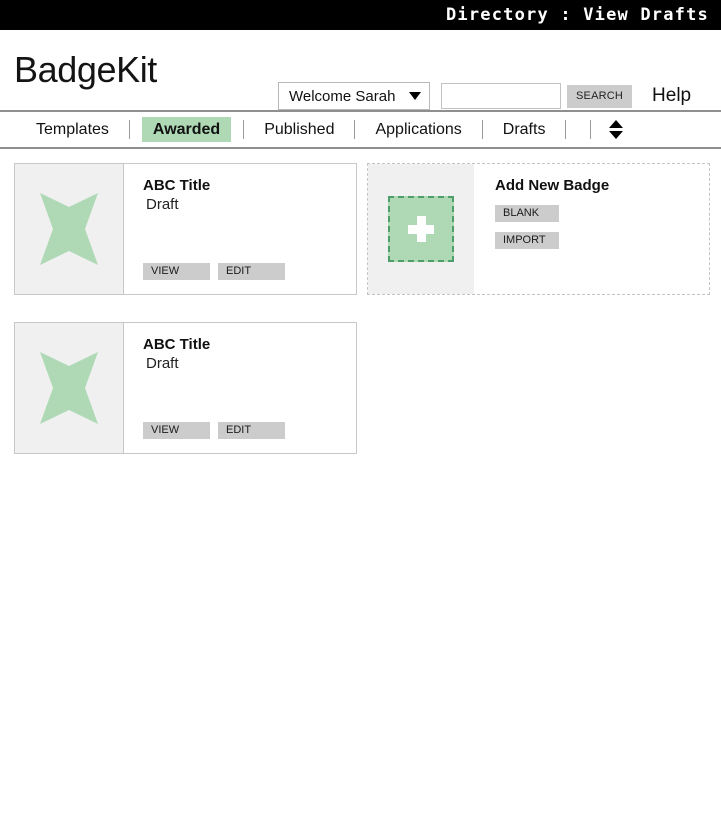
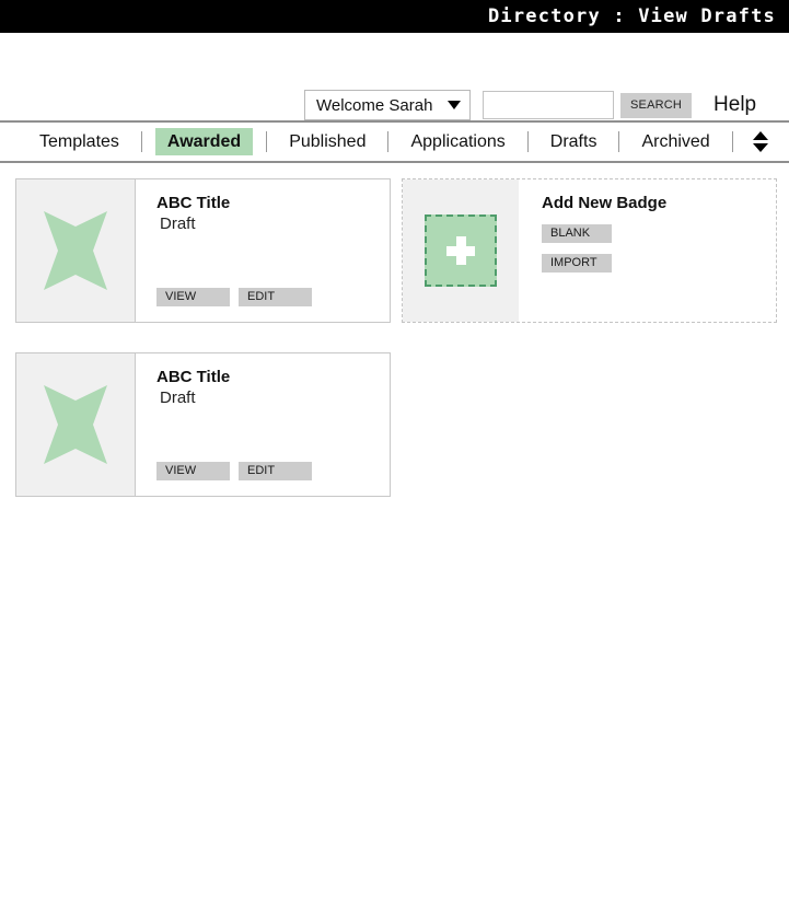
  Directory : View Drafts
- BadgeKit
  Welcome Sarah
  SEARCH
  Help
  Templates
  Awarded
  Published
  Applications
  Drafts
+ Archived
  ABC Title
  Draft
  VIEW
  EDIT
  Add New Badge
  BLANK
  IMPORT
  ABC Title
  Draft
  VIEW
  EDIT
